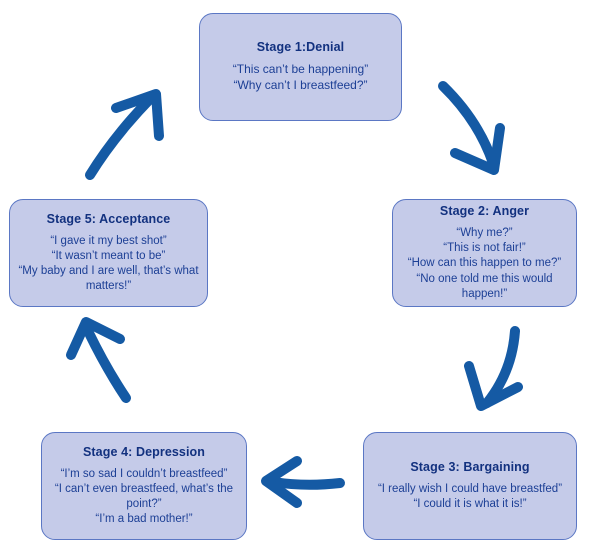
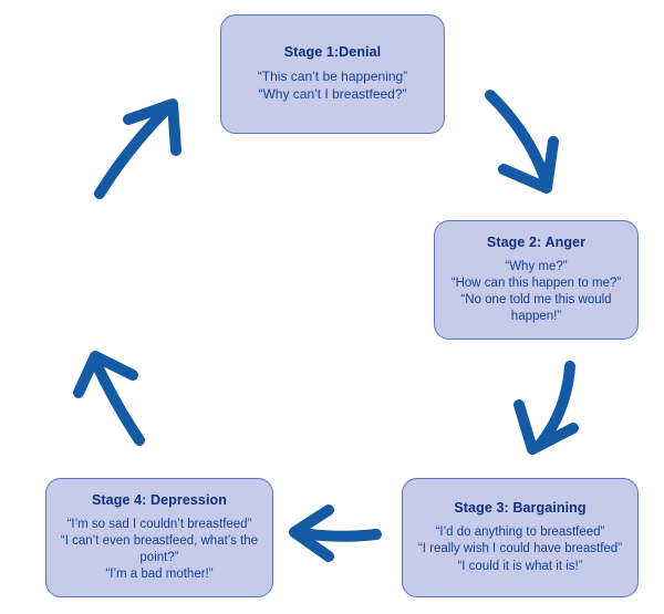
  Stage 1:Denial
  “This can’t be happening”
  “Why can’t I breastfeed?”
  Stage 2: Anger
  “Why me?”
- “This is not fair!”
  “How can this happen to me?”
  “No one told me this would happen!”
  Stage 3: Bargaining
+ “I’d do anything to breastfeed”
  “I really wish I could have breastfed”
  “I could it is what it is!”
  Stage 4: Depression
  “I’m so sad I couldn’t breastfeed”
  “I can’t even breastfeed, what’s the point?”
  “I’m a bad mother!”
- Stage 5: Acceptance
- “I gave it my best shot”
- “It wasn’t meant to be”
- “My baby and I are well, that’s what matters!”
